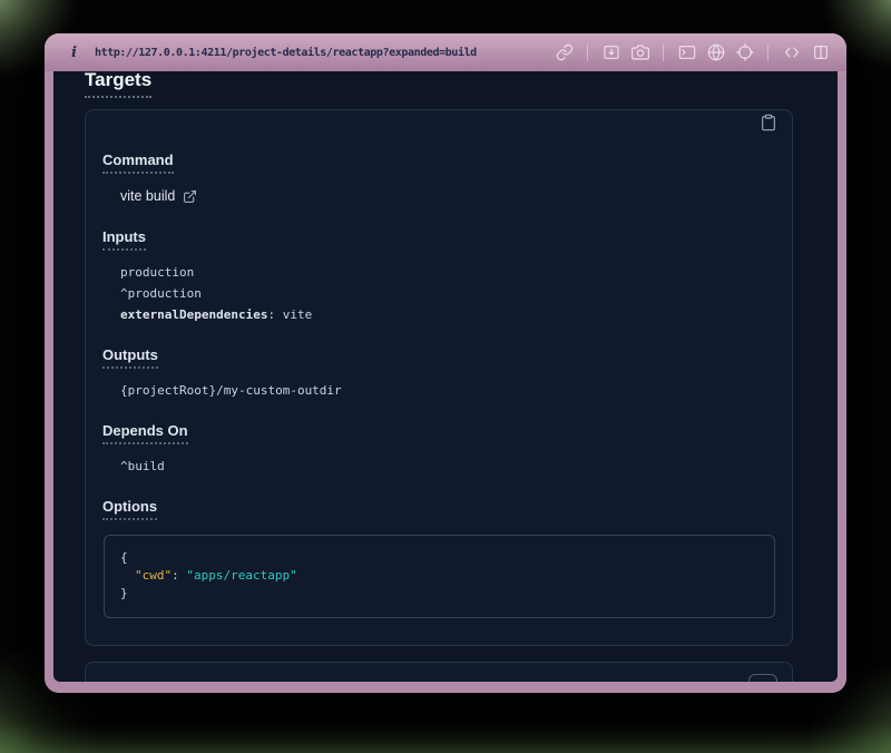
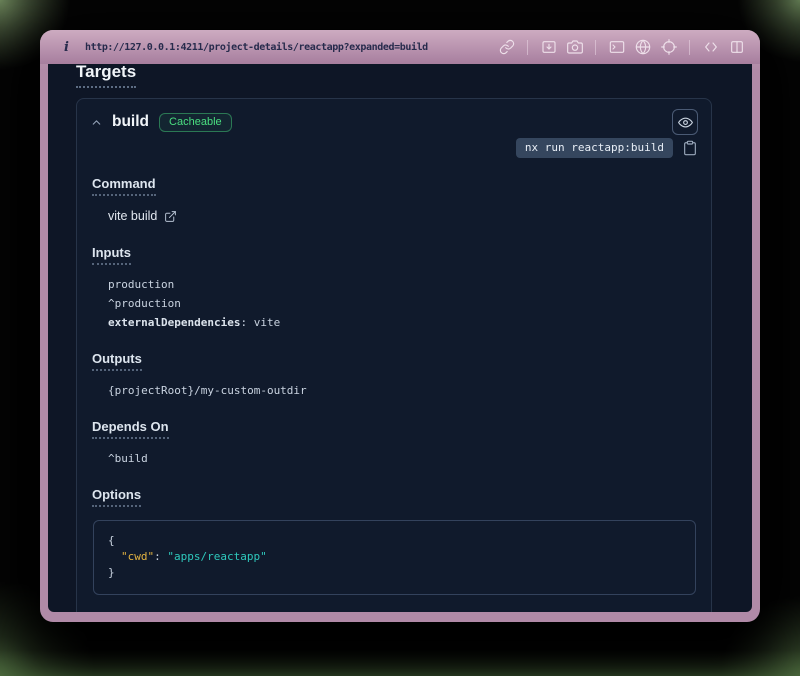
  i
  http://127.0.0.1:4211/project-details/reactapp?expanded=build
  Targets
+ build
+ Cacheable
+ nx run reactapp:build
  Command
  vite build
  Inputs
  production
  ^production
  externalDependencies: vite
  Outputs
  {projectRoot}/my-custom-outdir
  Depends On
  ^build
  Options
  {
  "cwd": "apps/reactapp"
  }
